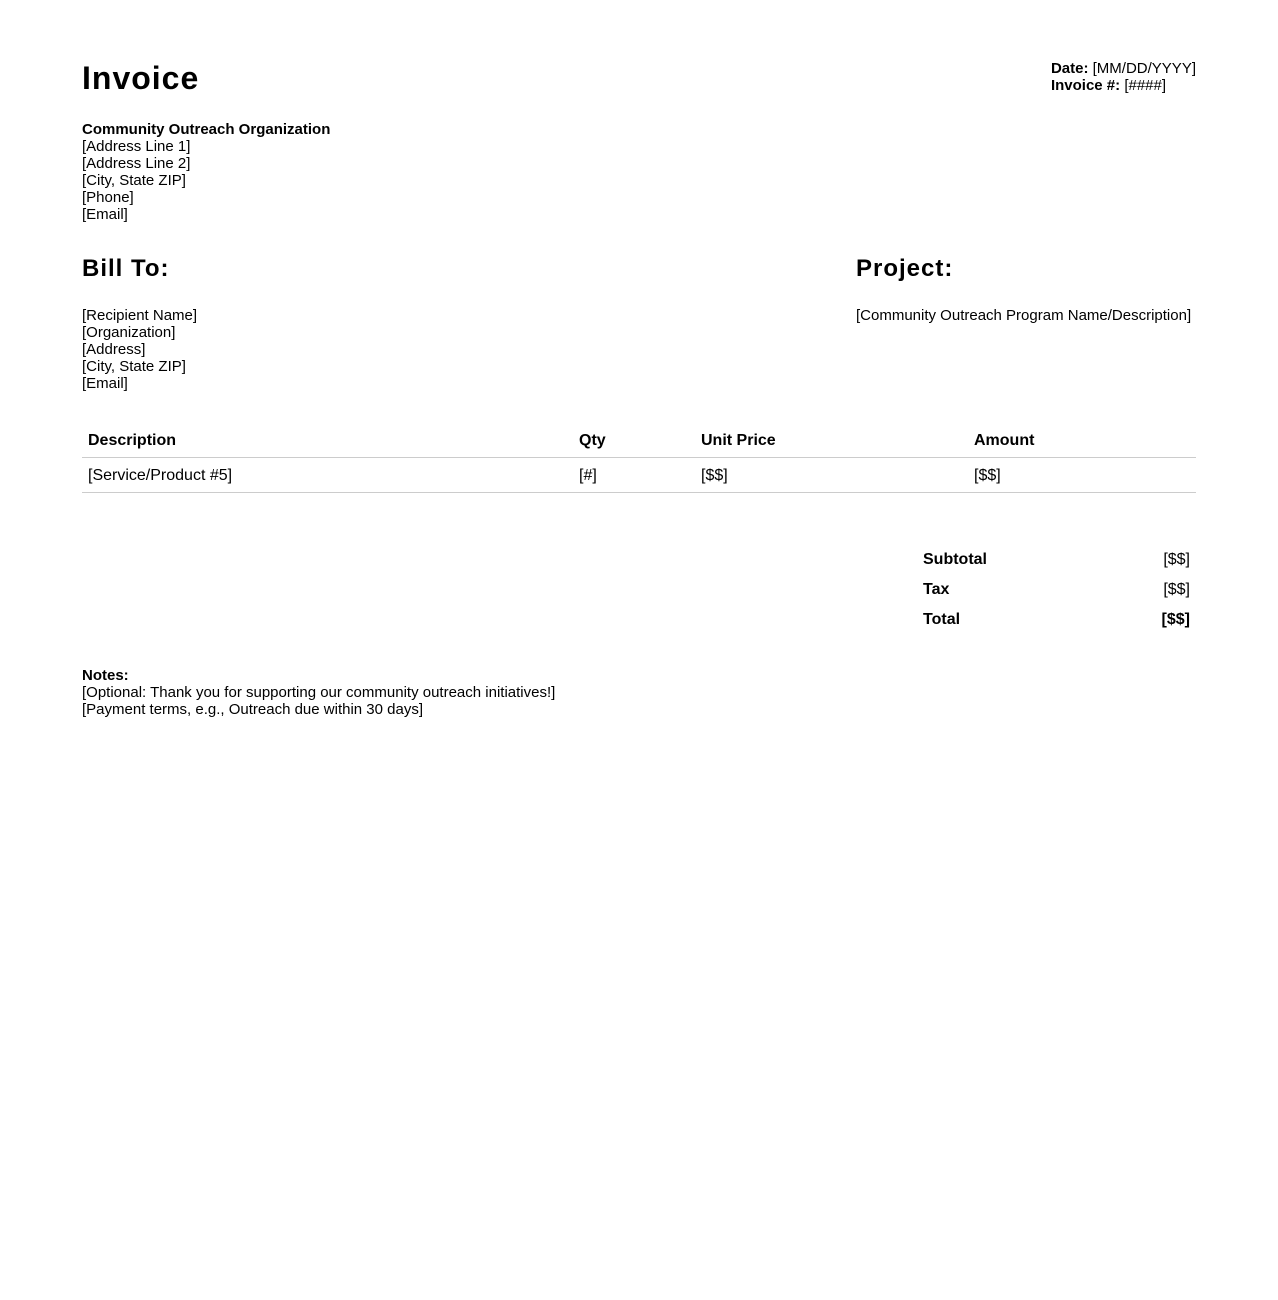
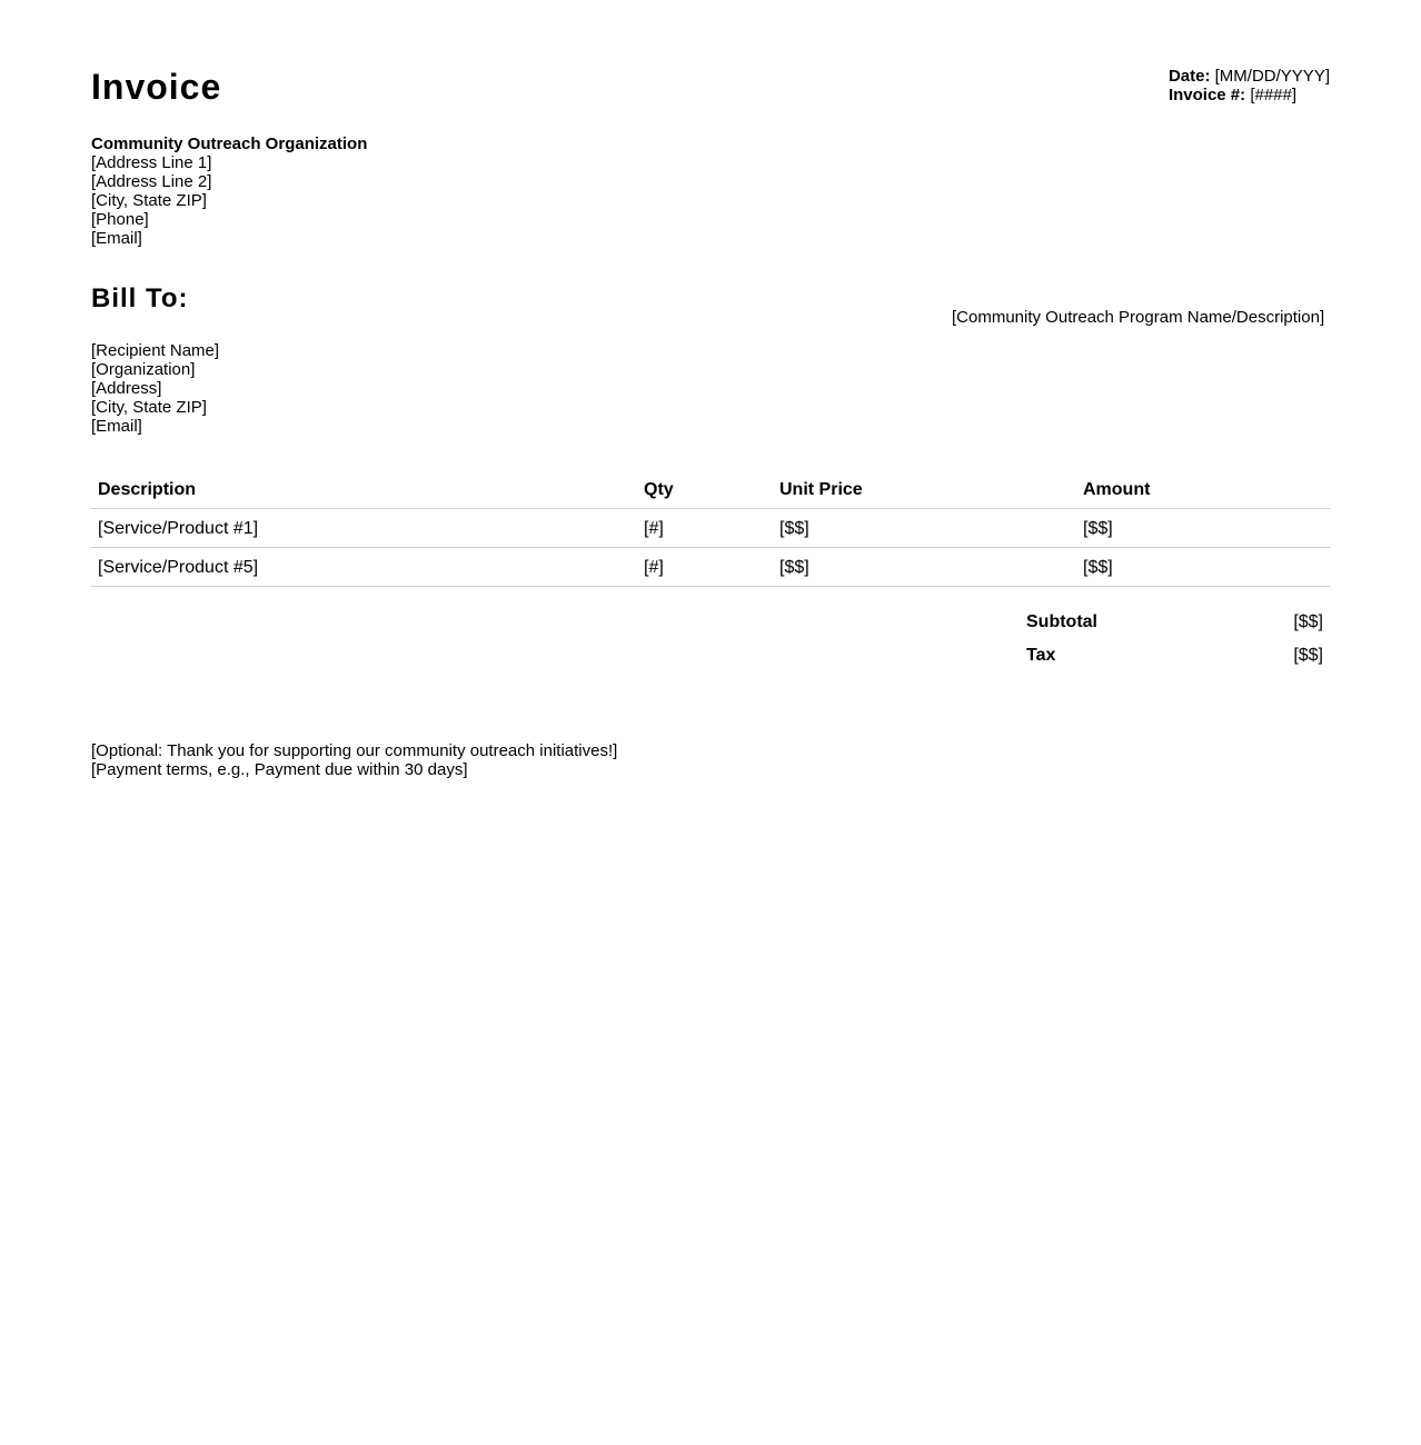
  Invoice
  Date: [MM/DD/YYYY]
  Invoice #: [####]
  Community Outreach Organization
  [Address Line 1]
  [Address Line 2]
  [City, State ZIP]
  [Phone]
  [Email]
  Bill To:
  [Recipient Name]
  [Organization]
  [Address]
  [City, State ZIP]
  [Email]
- Project:
  [Community Outreach Program Name/Description]
  Description	Qty	Unit Price	Amount
+ [Service/Product #1]	[#]	[$$]	[$$]
  [Service/Product #5]	[#]	[$$]	[$$]
  Subtotal	[$$]
  Tax	[$$]
- Total	[$$]
- Notes:
  [Optional: Thank you for supporting our community outreach initiatives!]
- [Payment terms, e.g., Outreach due within 30 days]
+ [Payment terms, e.g., Payment due within 30 days]
